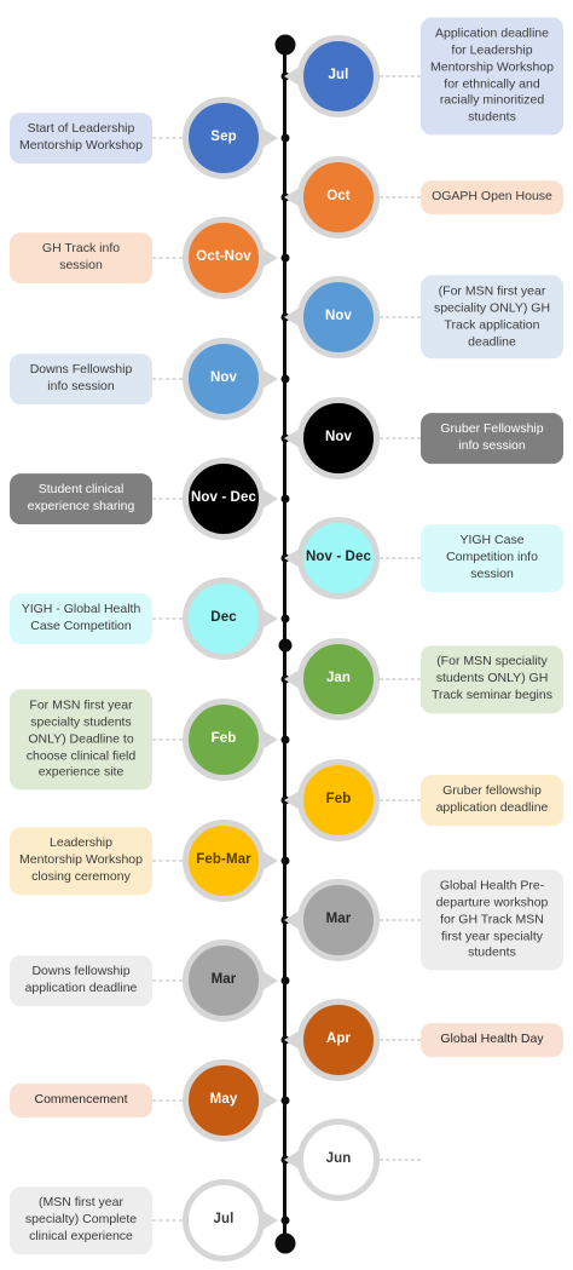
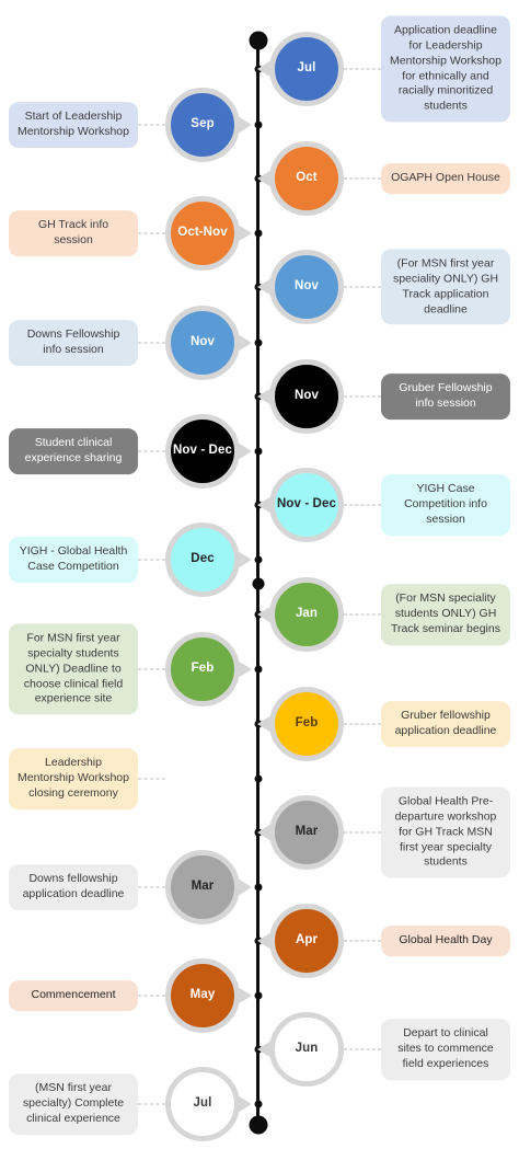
  Jul
  Application deadline for Leadership Mentorship Workshop for ethnically and racially minoritized students
  Sep
  Start of Leadership Mentorship Workshop
  Oct
  OGAPH Open House
  Oct-Nov
  GH Track info session
  Nov
  (For MSN first year speciality ONLY) GH Track application deadline
  Nov
  Downs Fellowship info session
  Nov
  Gruber Fellowship info session
  Nov - Dec
  Student clinical experience sharing
  Nov - Dec
  YIGH Case Competition info session
  Dec
  YIGH - Global Health Case Competition
  Jan
  (For MSN speciality students ONLY) GH Track seminar begins
  Feb
  For MSN first year specialty students ONLY) Deadline to choose clinical field experience site
  Feb
  Gruber fellowship application deadline
- Feb-Mar
  Leadership Mentorship Workshop closing ceremony
  Mar
  Global Health Pre-departure workshop for GH Track MSN first year specialty students
  Mar
  Downs fellowship application deadline
  Apr
  Global Health Day
  May
  Commencement
  Jun
+ Depart to clinical sites to commence field experiences
  Jul
  (MSN first year specialty) Complete clinical experience
